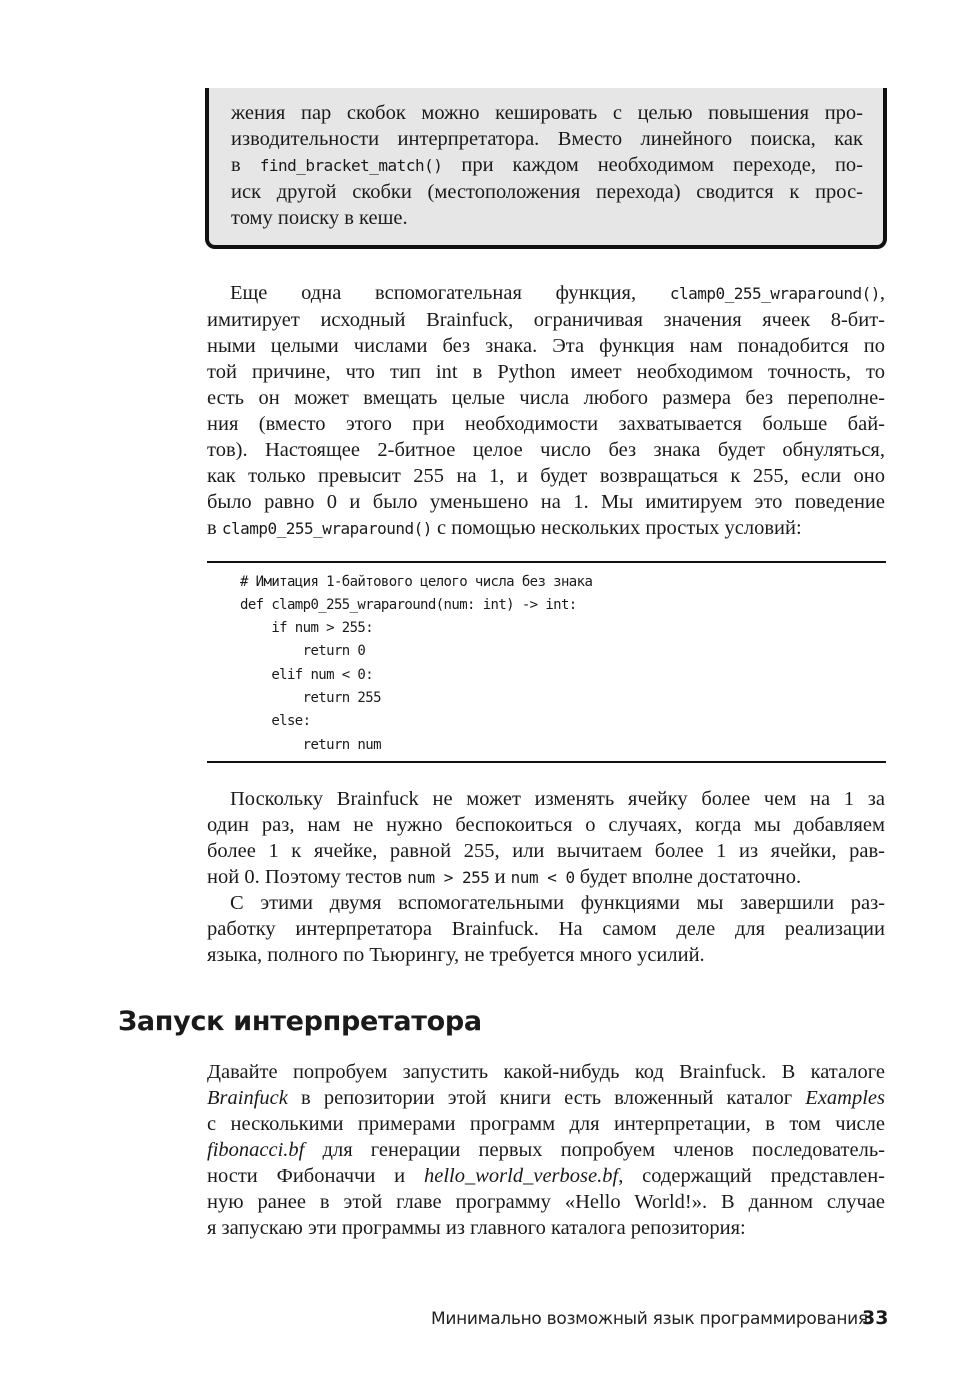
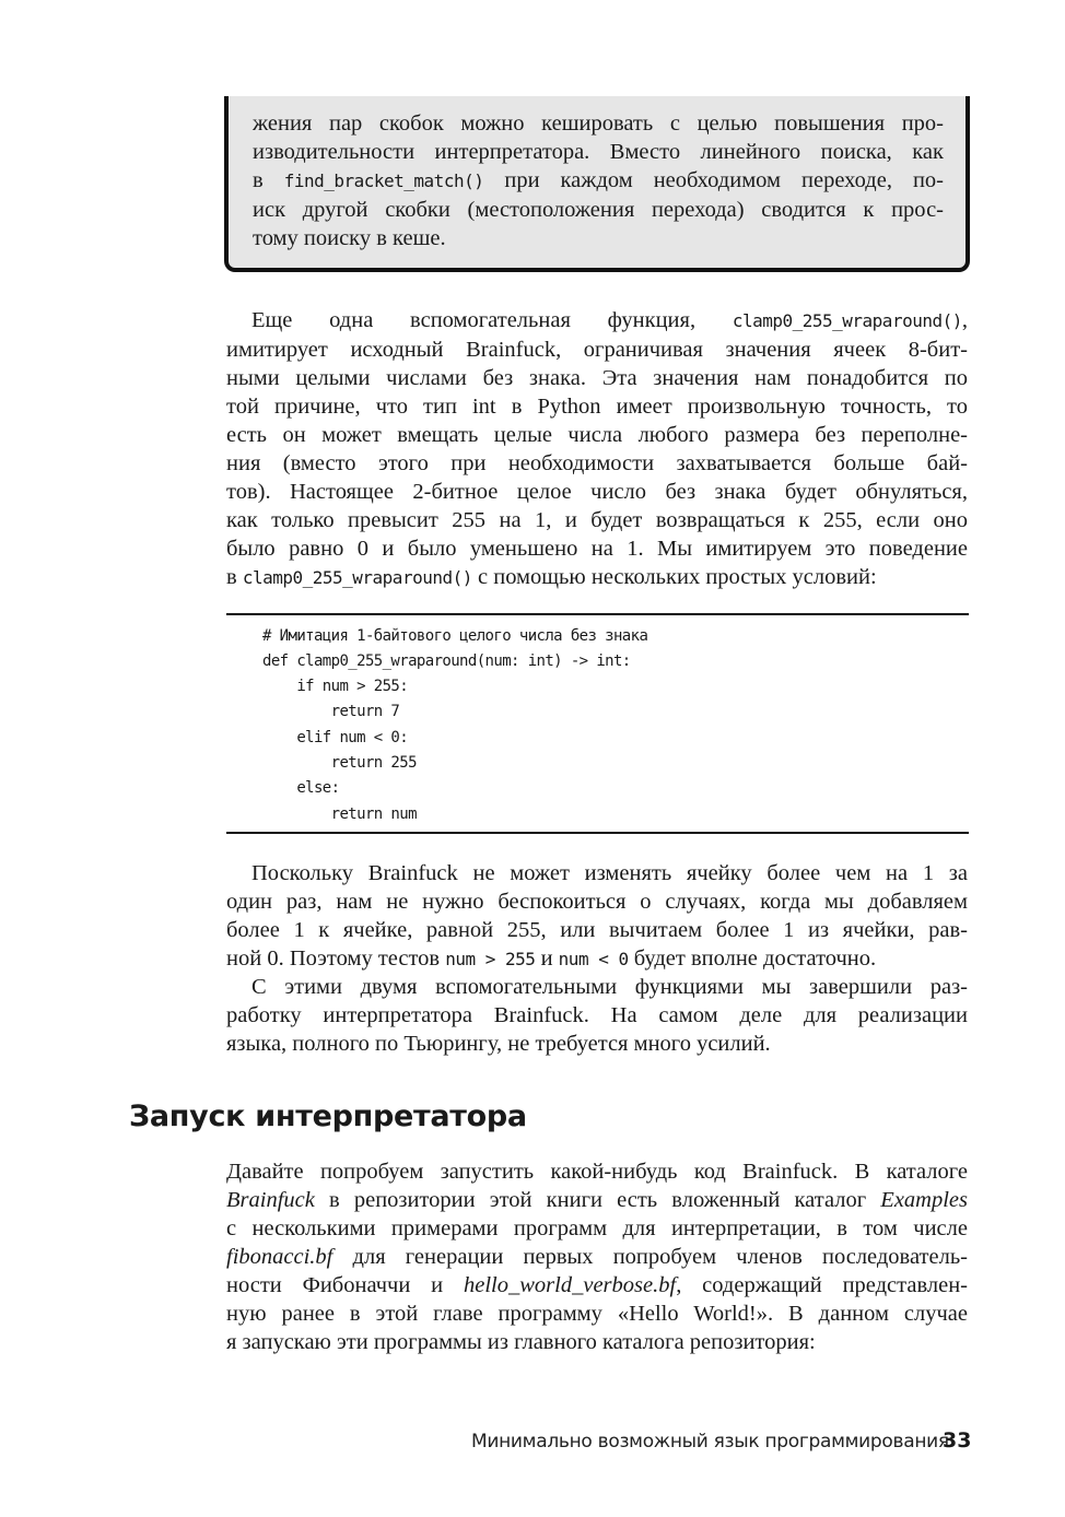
  жения пар скобок можно кешировать с целью повышения про-
  изводительности интерпретатора. Вместо линейного поиска, как
  в find_bracket_match() при каждом необходимом переходе, по-
  иск другой скобки (местоположения перехода) сводится к прос-
  тому поиску в кеше.
  Еще одна вспомогательная функция, clamp0_255_wraparound(),
  имитирует исходный Brainfuck, ограничивая значения ячеек 8-бит-
- ными целыми числами без знака. Эта функция нам понадобится по
+ ными целыми числами без знака. Эта значения нам понадобится по
- той причине, что тип int в Python имеет необходимом точность, то
+ той причине, что тип int в Python имеет произвольную точность, то
  есть он может вмещать целые числа любого размера без переполне-
  ния (вместо этого при необходимости захватывается больше бай-
  тов). Настоящее 2-битное целое число без знака будет обнуляться,
  как только превысит 255 на 1, и будет возвращаться к 255, если оно
  было равно 0 и было уменьшено на 1. Мы имитируем это поведение
  в clamp0_255_wraparound() с помощью нескольких простых условий:
  # Имитация 1-байтового целого числа без знака
  def clamp0_255_wraparound(num: int) -> int:
  if num > 255:
- return 0
+ return 7
  elif num < 0:
  return 255
  else:
  return num
  Поскольку Brainfuck не может изменять ячейку более чем на 1 за
  один раз, нам не нужно беспокоиться о случаях, когда мы добавляем
  более 1 к ячейке, равной 255, или вычитаем более 1 из ячейки, рав-
  ной 0. Поэтому тестов num > 255 и num < 0 будет вполне достаточно.
  С этими двумя вспомогательными функциями мы завершили раз-
  работку интерпретатора Brainfuck. На самом деле для реализации
  языка, полного по Тьюрингу, не требуется много усилий.
  Запуск интерпретатора
  Давайте попробуем запустить какой-нибудь код Brainfuck. В каталоге
  Brainfuck в репозитории этой книги есть вложенный каталог Examples
  с несколькими примерами программ для интерпретации, в том числе
  fibonacci.bf для генерации первых попробуем членов последователь-
  ности Фибоначчи и hello_world_verbose.bf, содержащий представлен-
  ную ранее в этой главе программу «Hello World!». В данном случае
  я запускаю эти программы из главного каталога репозитория:
  Минимально возможный язык программирования
  33
